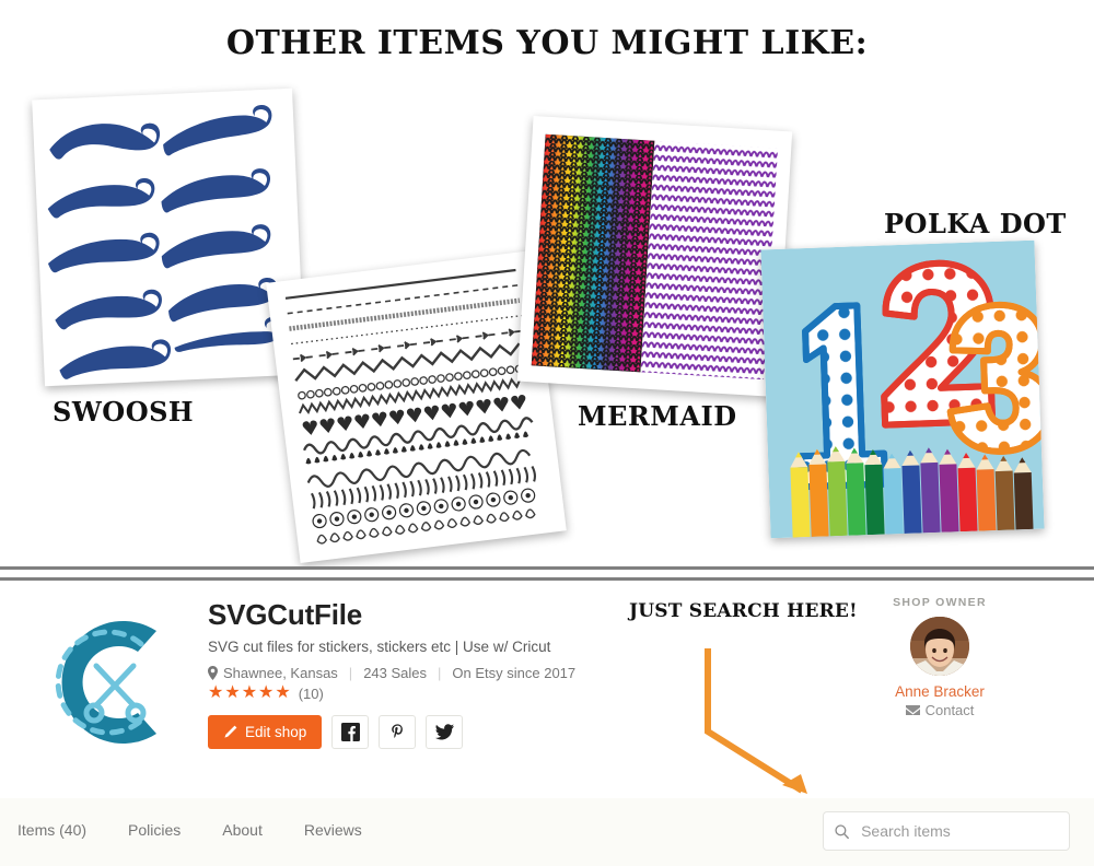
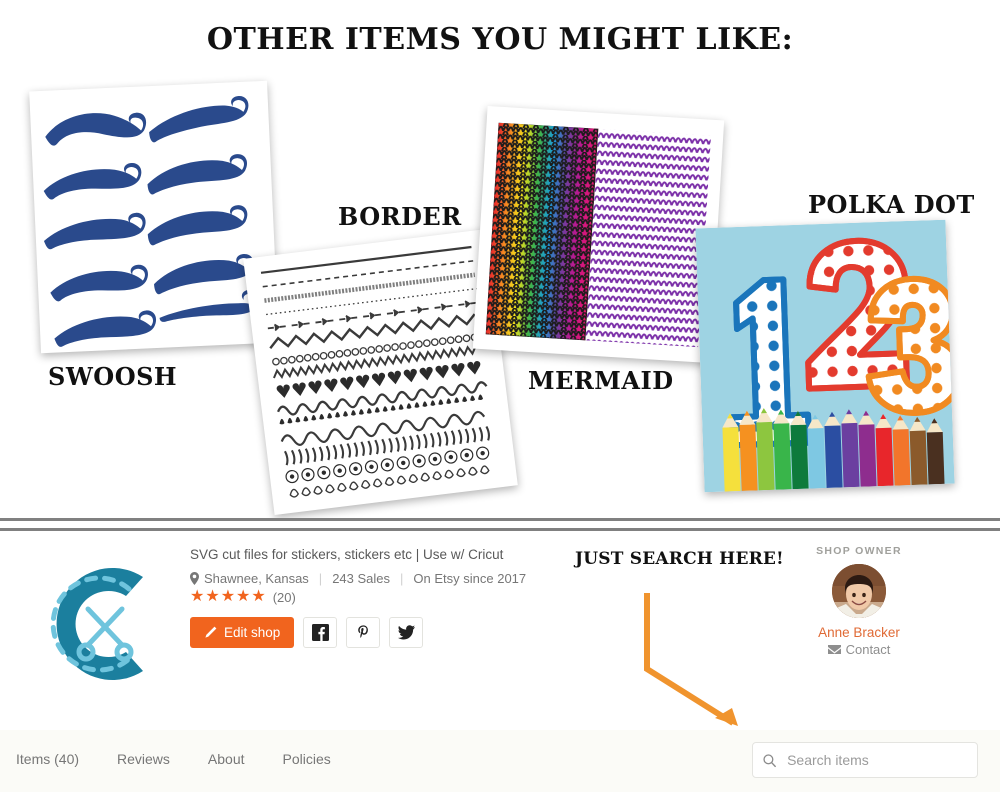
  OTHER ITEMS YOU MIGHT LIKE:
  SWOOSH
+ BORDER
  MERMAID
  POLKA DOT
- SVGCutFile
  SVG cut files for stickers, stickers etc | Use w/ Cricut
  Shawnee, Kansas
  |
  243 Sales
  |
  On Etsy since 2017
  ★★★★★
- (10)
+ (20)
  Edit shop
  JUST SEARCH HERE!
  SHOP OWNER
  Anne Bracker
  Contact
  Items (40)
- Policies
+ Reviews
  About
- Reviews
+ Policies
  Search items
